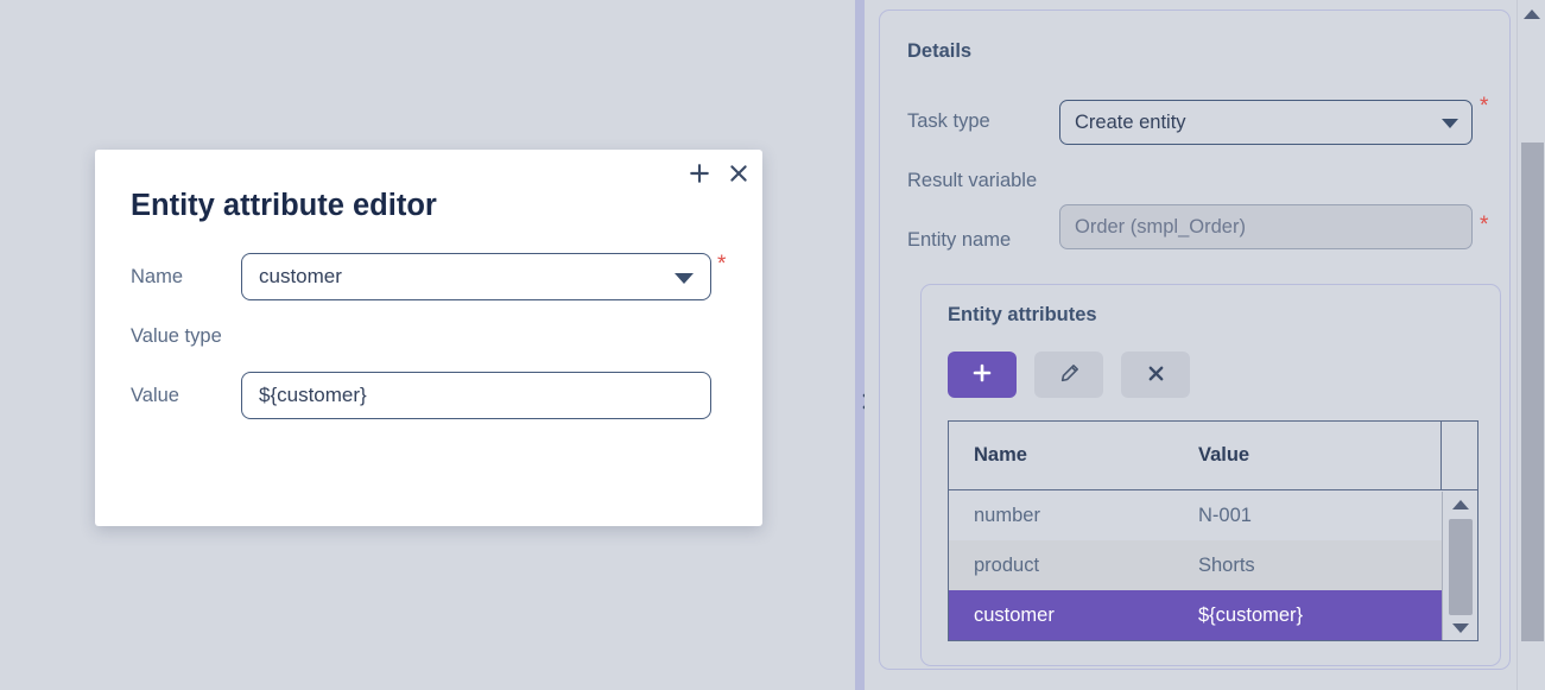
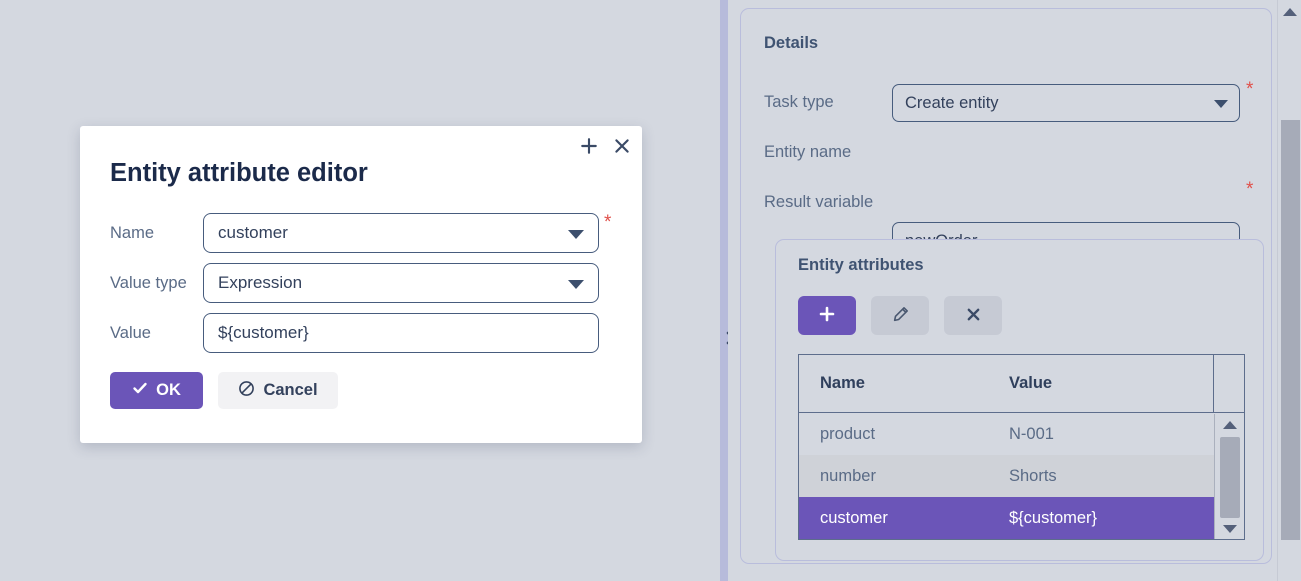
  Details
  Task type
  Create entity
  *
- Result variable
+ Entity name
- Order (smpl_Order)
- Entity name
+ Result variable
  *
  Entity attributes
  Name
  Value
- number
+ product
  N-001
- product
+ number
  Shorts
  customer
  ${customer}
  Entity attribute editor
  Name
  customer
  *
  Value type
+ Expression
  Value
  ${customer}
+ OK
+ Cancel
